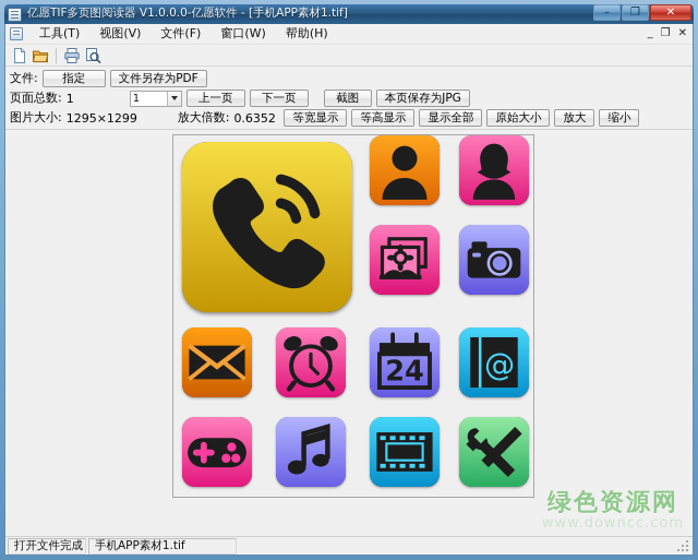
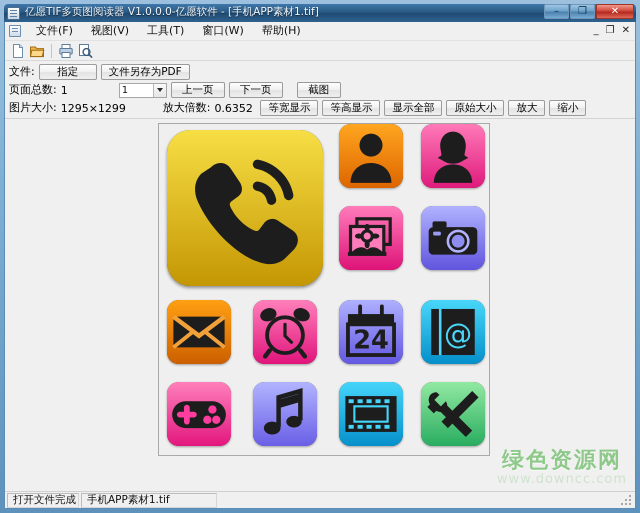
  亿愿TIF多页图阅读器 V1.0.0.0-亿愿软件 - [手机APP素材1.tif]
  –
  ❐
  ✕
- 工具(T)
+ 文件(F)
  视图(V)
- 文件(F)
+ 工具(T)
  窗口(W)
  帮助(H)
  _
  ❐
  ✕
  文件:
  指定
  文件另存为PDF
  页面总数:
  1
  1
  上一页
  下一页
  截图
- 本页保存为JPG
  图片大小:
  1295×1299
  放大倍数:
  0.6352
  等宽显示
  等高显示
  显示全部
  原始大小
  放大
  缩小
  24
  @
  绿色资源网
  www.downcc.com
  打开文件完成
  手机APP素材1.tif
